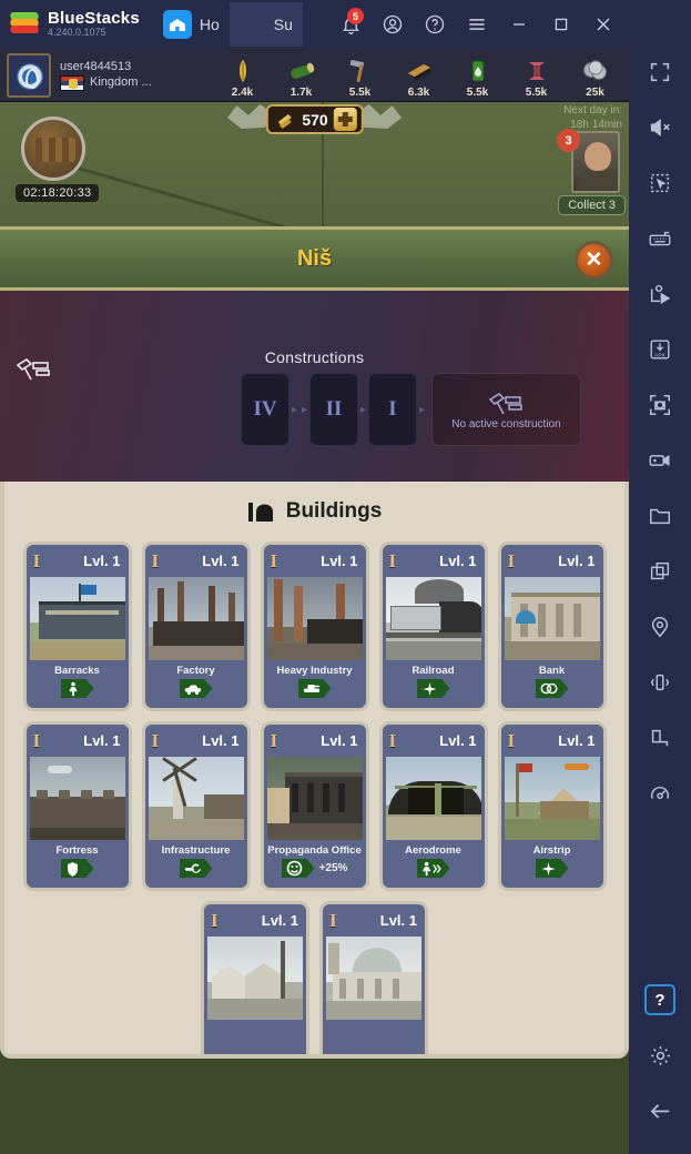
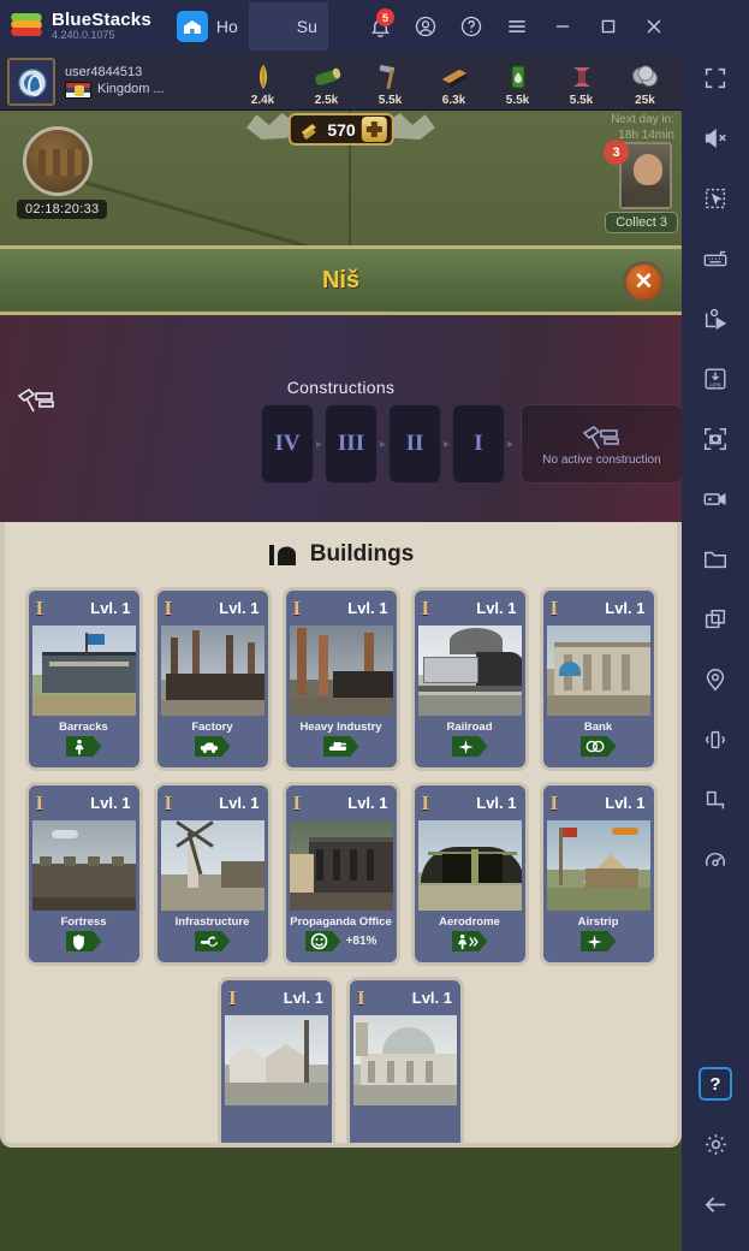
  BlueStacks
  4.240.0.1075
  Ho
  Su
  5
  user4844513
  Kingdom ...
  2.4k
- 1.7k
+ 2.5k
  5.5k
  6.3k
  5.5k
  5.5k
  25k
  02:18:20:33
  570
  Next day in:
  18h 14min
  3
  Collect 3
  Niš
  ✕
  Constructions
  IV
  ▸
+ III
  ▸
  II
  ▸
  I
  ▸
  No active construction
  Buildings
  I
  Lvl. 1
  Barracks
  I
  Lvl. 1
  Factory
  I
  Lvl. 1
  Heavy Industry
  I
  Lvl. 1
  Railroad
  I
  Lvl. 1
  Bank
  I
  Lvl. 1
  Fortress
  I
  Lvl. 1
  Infrastructure
  I
  Lvl. 1
  Propaganda Office
- +25%
+ +81%
  I
  Lvl. 1
  Aerodrome
  I
  Lvl. 1
  Airstrip
  I
  Lvl. 1
  I
  Lvl. 1
  ?
